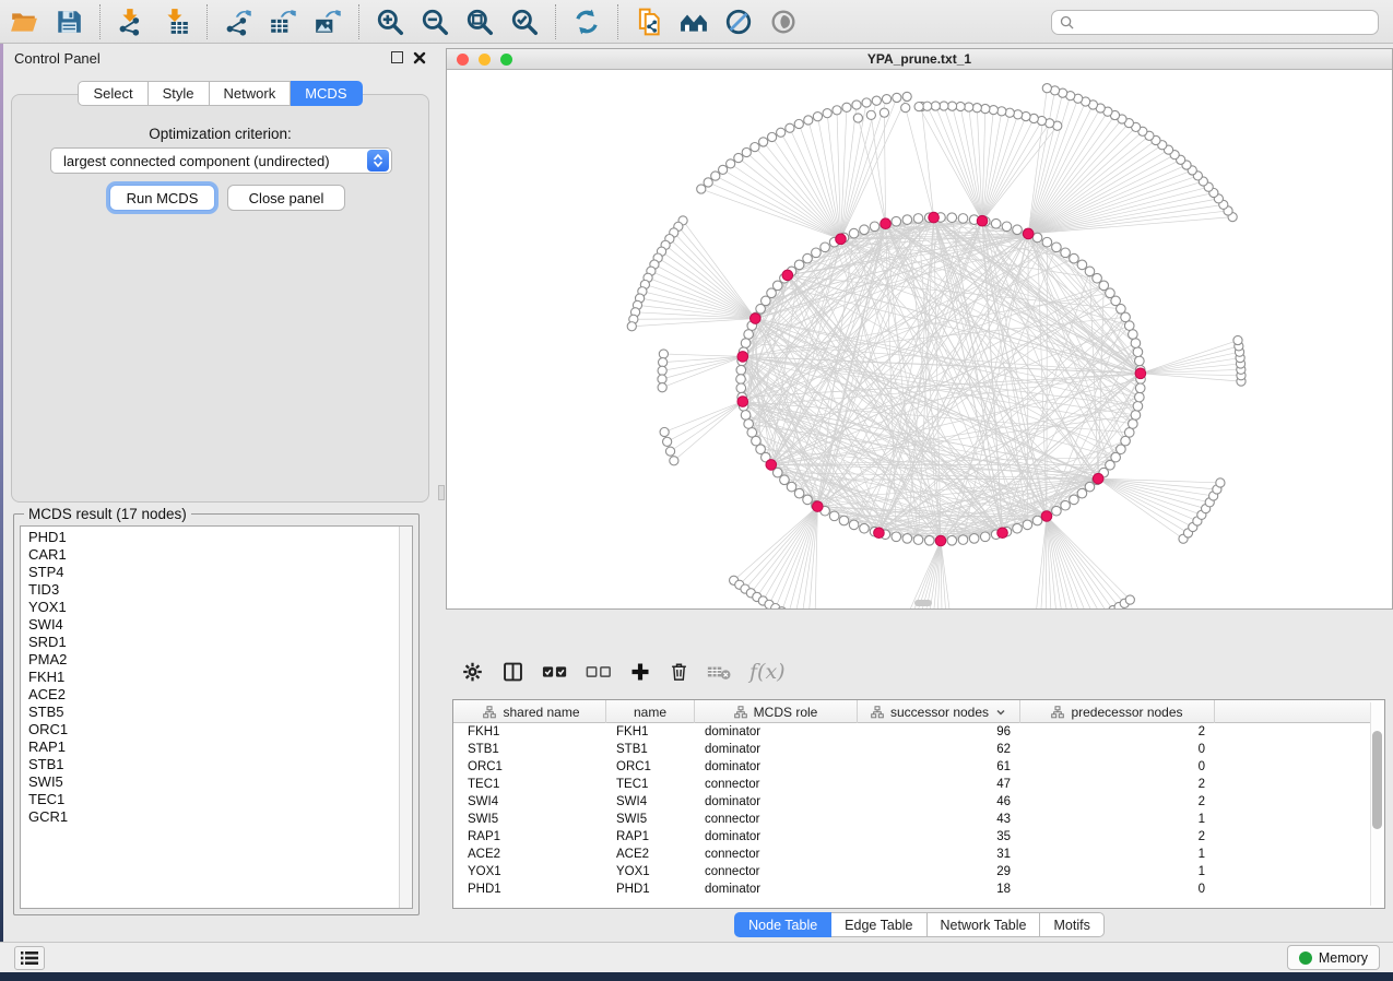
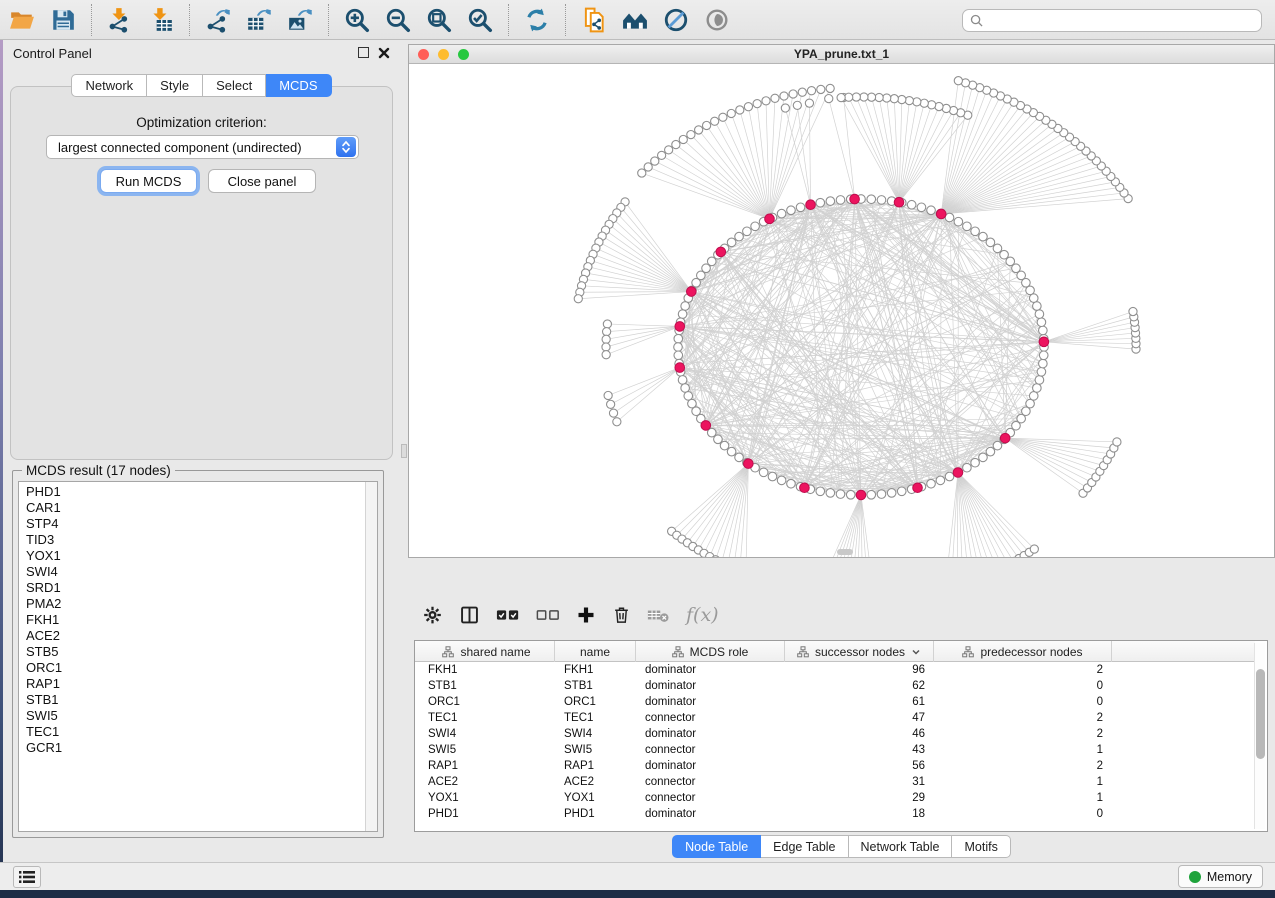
  Control Panel
- Select
+ Network
  Style
- Network
+ Select
  MCDS
  Optimization criterion:
  largest connected component (undirected)
  Run MCDS
  Close panel
  MCDS result (17 nodes)
  PHD1
  CAR1
  STP4
  TID3
  YOX1
  SWI4
  SRD1
  PMA2
  FKH1
  ACE2
  STB5
  ORC1
  RAP1
  STB1
  SWI5
  TEC1
  GCR1
  YPA_prune.txt_1
  f(x)
  shared name
  name
  MCDS role
  successor nodes
  predecessor nodes
  FKH1
  FKH1
  dominator
  96
  2
  STB1
  STB1
  dominator
  62
  0
  ORC1
  ORC1
  dominator
  61
  0
  TEC1
  TEC1
  connector
  47
  2
  SWI4
  SWI4
  dominator
  46
  2
  SWI5
  SWI5
  connector
  43
  1
  RAP1
  RAP1
  dominator
- 35
+ 56
  2
  ACE2
  ACE2
  connector
  31
  1
  YOX1
  YOX1
  connector
  29
  1
  PHD1
  PHD1
  dominator
  18
  0
  Node Table
  Edge Table
  Network Table
  Motifs
  Memory
